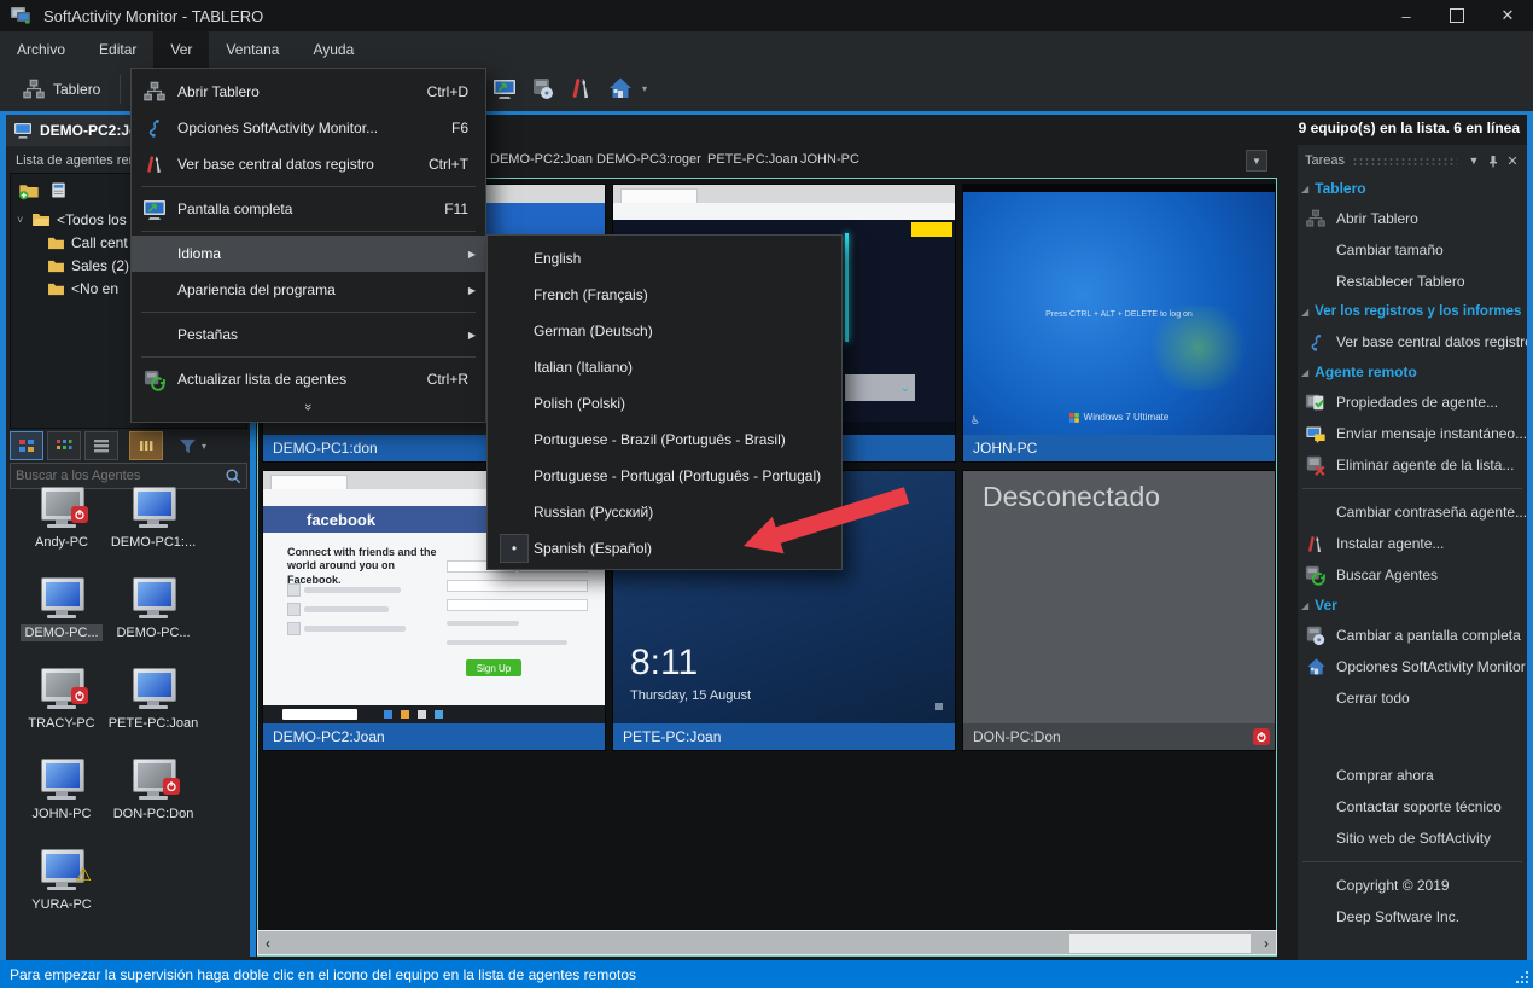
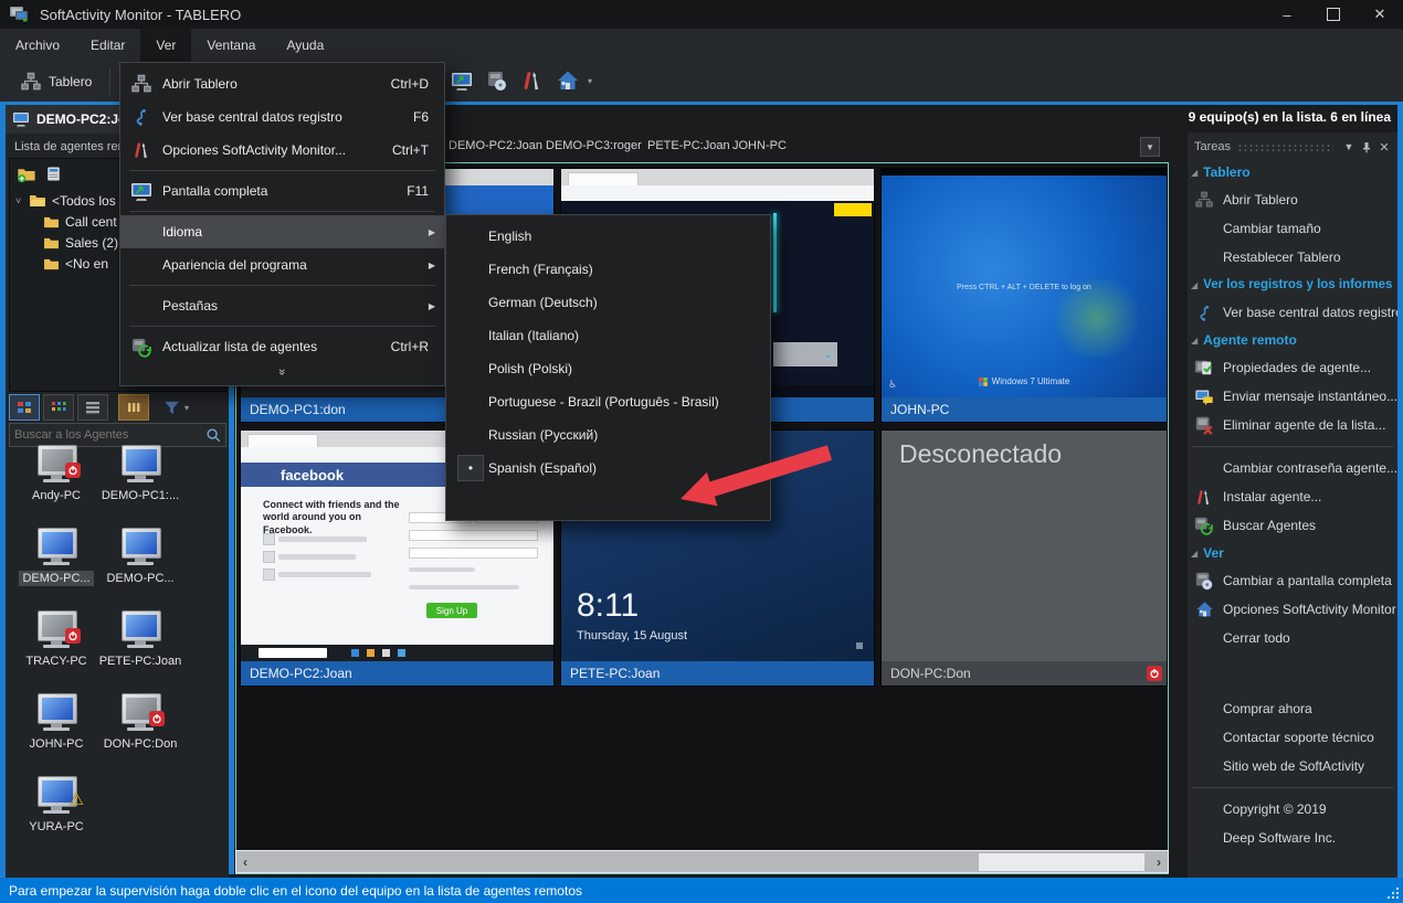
  SoftActivity Monitor - TABLERO
  –
  ✕
  Archivo
  Editar
  Ver
  Ventana
  Ayuda
  Tablero
  ▾
  DEMO-PC2:J
  Lista de agentes re
  ˅
  <Todos los
  Call cent
  Sales (2)
  <No en
  ▾
  Buscar a los Agentes
  Andy-PC
  DEMO-PC1:...
  DEMO-PC...
  DEMO-PC...
  TRACY-PC
  PETE-PC:Joan
  JOHN-PC
  DON-PC:Don
  ⚠
  YURA-PC
  DEMO-PC2:Joan
  DEMO-PC3:roger
  PETE-PC:Joan
  JOHN-PC
  ▼
  DEMO-PC1:don
  ⌄
  Windows 7 Ultimate
  ♿
  JOHN-PC
  facebook
  Connect with friends and the world around you on Facebook.
  Sign Up
  DEMO-PC2:Joan
  8:11
  Thursday, 15 August
  PETE-PC:Joan
  Desconectado
  DON-PC:Don
  ‹
  ›
  9 equipo(s) en la lista. 6 en línea
  Tareas
  ▼
  ✕
  ◢
  Tablero
  Abrir Tablero
  Cambiar tamaño
  Restablecer Tablero
  ◢
  Ver los registros y los informes
  Ver base central datos registr
  ◢
  Agente remoto
  Propiedades de agente...
  Enviar mensaje instantáneo...
  Eliminar agente de la lista...
  Cambiar contraseña agente...
  Instalar agente...
  Buscar Agentes
  ◢
  Ver
  Cambiar a pantalla completa
  Opciones SoftActivity Monitor
  Cerrar todo
  Comprar ahora
  Contactar soporte técnico
  Sitio web de SoftActivity
  Copyright © 2019
  Deep Software Inc.
  Para empezar la supervisión haga doble clic en el icono del equipo en la lista de agentes remotos
  Abrir Tablero
  Ctrl+D
- Opciones SoftActivity Monitor...
+ Ver base central datos registro
  F6
- Ver base central datos registro
+ Opciones SoftActivity Monitor...
  Ctrl+T
  Pantalla completa
  F11
  Idioma
  ▶
  Apariencia del programa
  ▶
  Pestañas
  ▶
  Actualizar lista de agentes
  Ctrl+R
  English
  French (Français)
  German (Deutsch)
  Italian (Italiano)
  Polish (Polski)
  Portuguese - Brazil (Português - Brasil)
- Portuguese - Portugal (Português - Portugal)
  Russian (Русский)
  •
  Spanish (Español)
